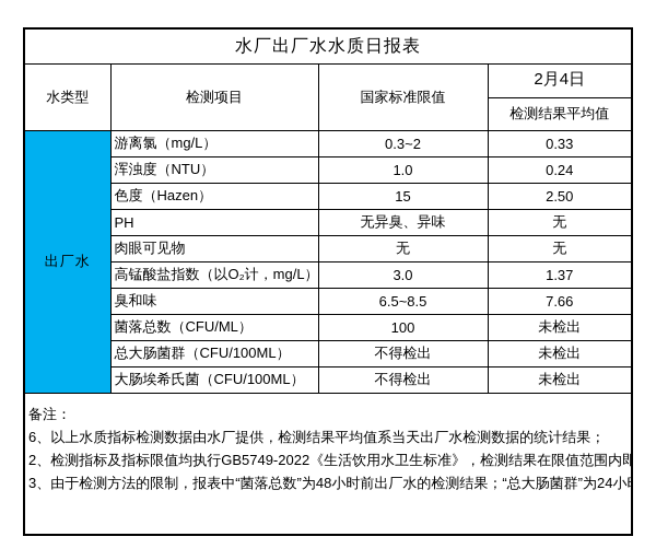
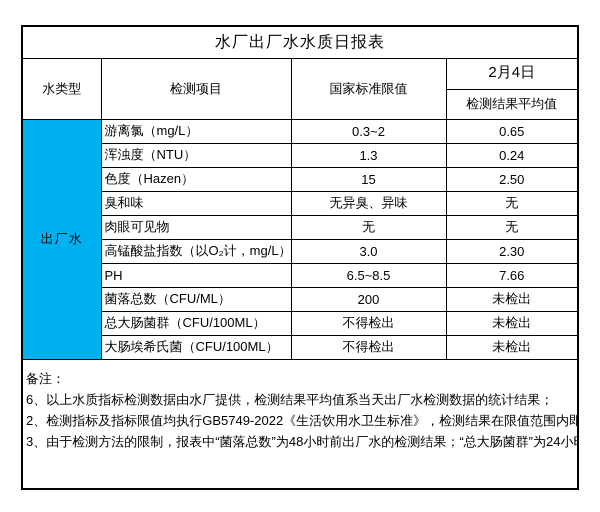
  水厂出厂水水质日报表
  水类型	检测项目	国家标准限值	2月4日
  检测结果平均值
- 出厂水	游离氯（mg/L）	0.3~2	0.33
+ 出厂水	游离氯（mg/L）	0.3~2	0.65
- 浑浊度（NTU）	1.0	0.24
+ 浑浊度（NTU）	1.3	0.24
  色度（Hazen）	15	2.50
- PH	无异臭、异味	无
+ 臭和味	无异臭、异味	无
  肉眼可见物	无	无
- 高锰酸盐指数（以O₂计，mg/L）	3.0	1.37
+ 高锰酸盐指数（以O₂计，mg/L）	3.0	2.30
- 臭和味	6.5~8.5	7.66
+ PH	6.5~8.5	7.66
- 菌落总数（CFU/ML）	100	未检出
+ 菌落总数（CFU/ML）	200	未检出
  总大肠菌群（CFU/100ML）	不得检出	未检出
  大肠埃希氏菌（CFU/100ML）	不得检出	未检出
  备注： 6、以上水质指标检测数据由水厂提供，检测结果平均值系当天出厂水检测数据的统计结果； 2、检测指标及指标限值均执行GB5749-2022《生活饮用水卫生标准》，检测结果在限值范围内即 3、由于检测方法的限制，报表中“菌落总数”为48小时前出厂水的检测结果；“总大肠菌群”为24小
